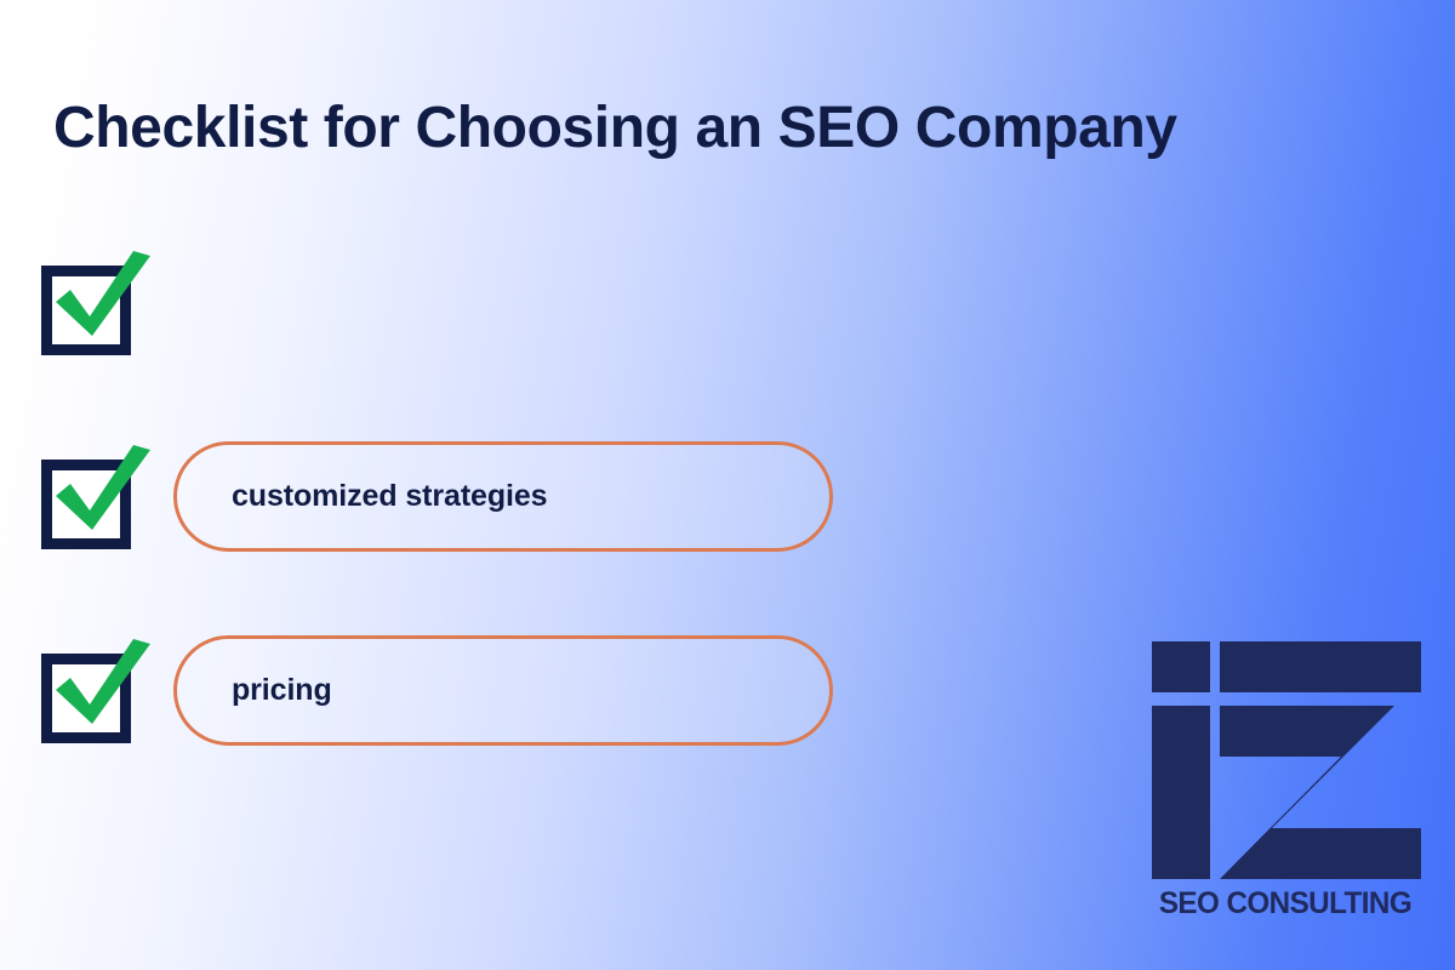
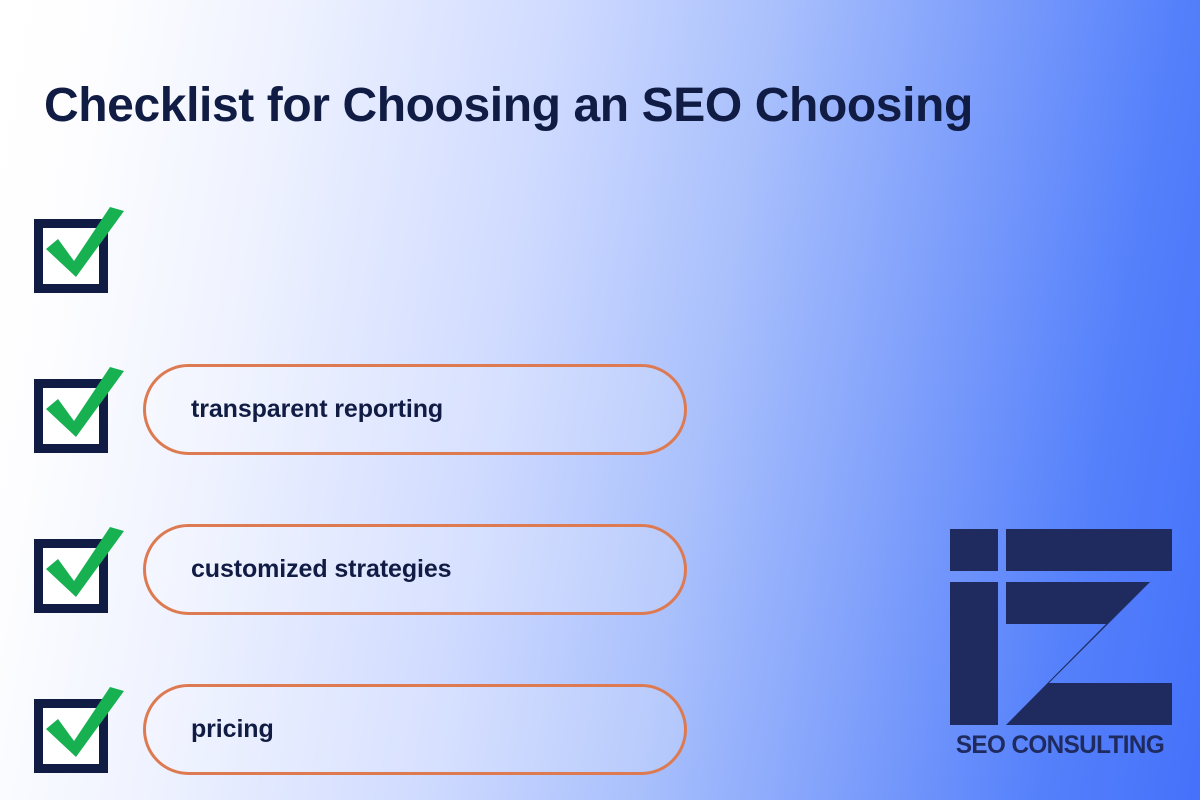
- Checklist for Choosing an SEO Company
+ Checklist for Choosing an SEO Choosing
+ transparent reporting
  customized strategies
  pricing
  SEO CONSULTING
